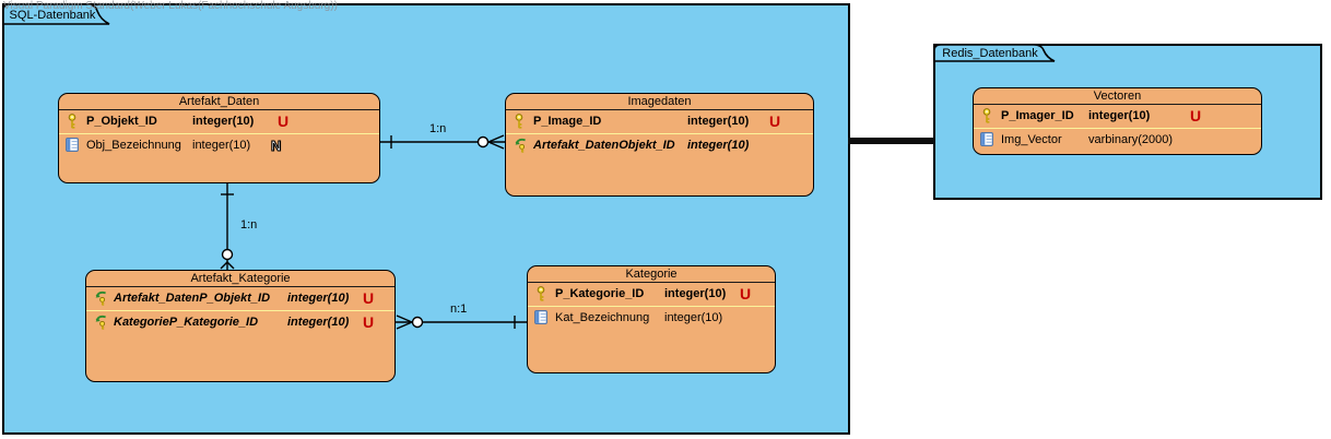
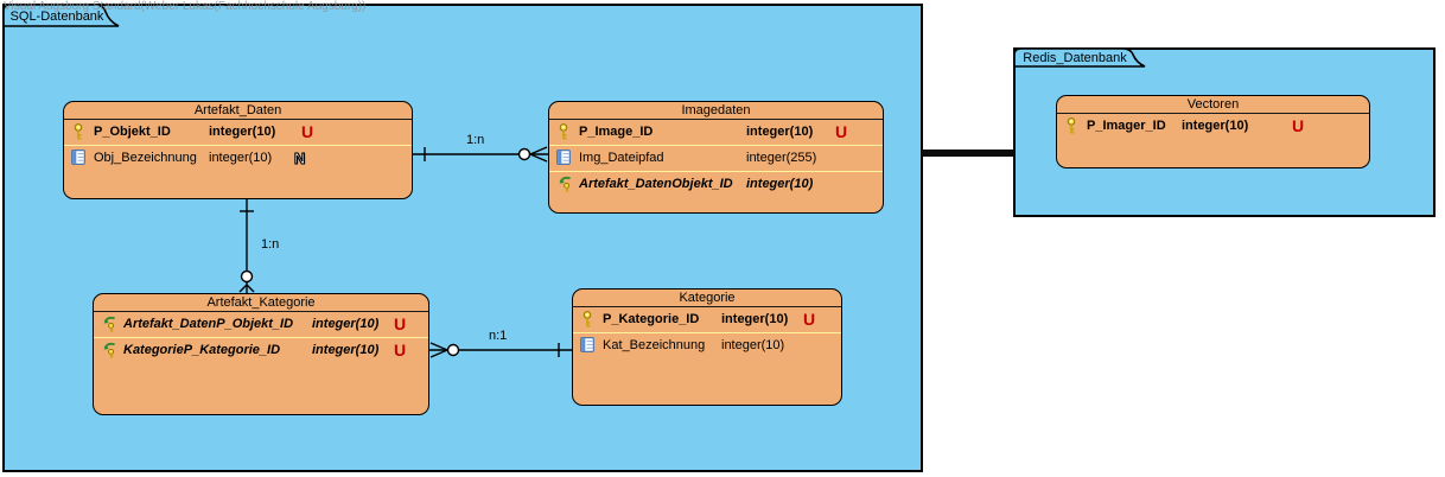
- Visual Paradigm Standard(Weber Lukas(Fachhochschule Augsburg))
+ Visual Augsburg Standard(Weber Lukas(Fachhochschule Augsburg))
  SQL-Datenbank
  Redis_Datenbank
  1:n
  1:n
  n:1
  Artefakt_Daten
  P_Objekt_ID
  integer(10)
  U
  Obj_Bezeichnung
  integer(10)
  N
  Imagedaten
  P_Image_ID
  integer(10)
  U
+ Img_Dateipfad
+ integer(255)
  Artefakt_DatenObjekt_ID
  integer(10)
  Artefakt_Kategorie
  Artefakt_DatenP_Objekt_ID
  integer(10)
  U
  KategorieP_Kategorie_ID
  integer(10)
  U
  Kategorie
  P_Kategorie_ID
  integer(10)
  U
  Kat_Bezeichnung
  integer(10)
  Vectoren
  P_Imager_ID
  integer(10)
  U
- Img_Vector
- varbinary(2000)
